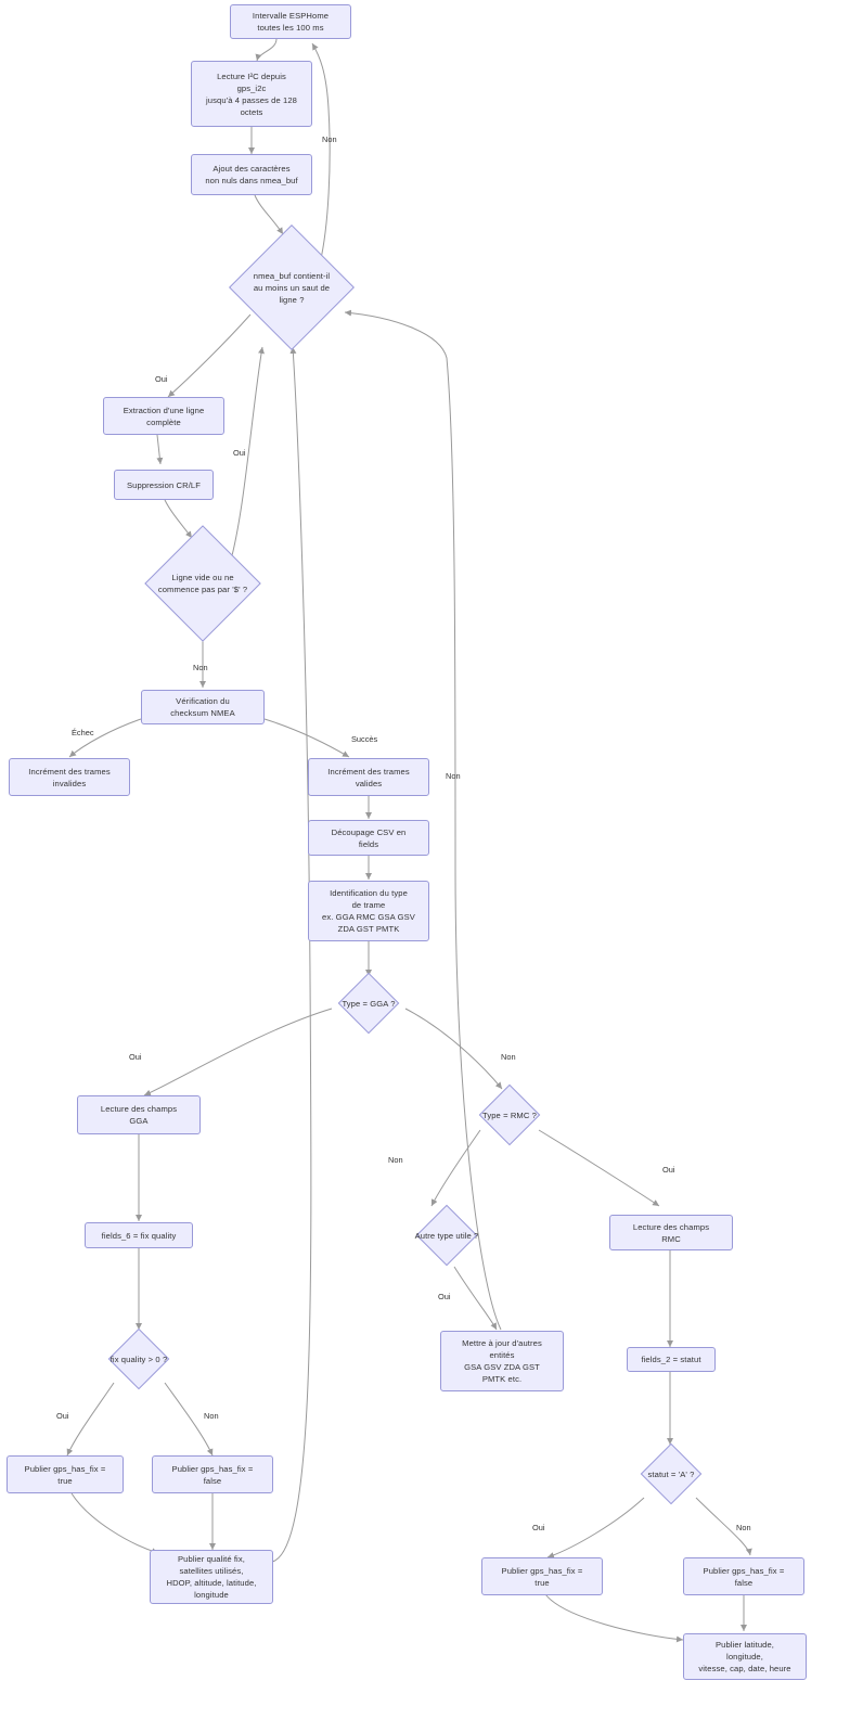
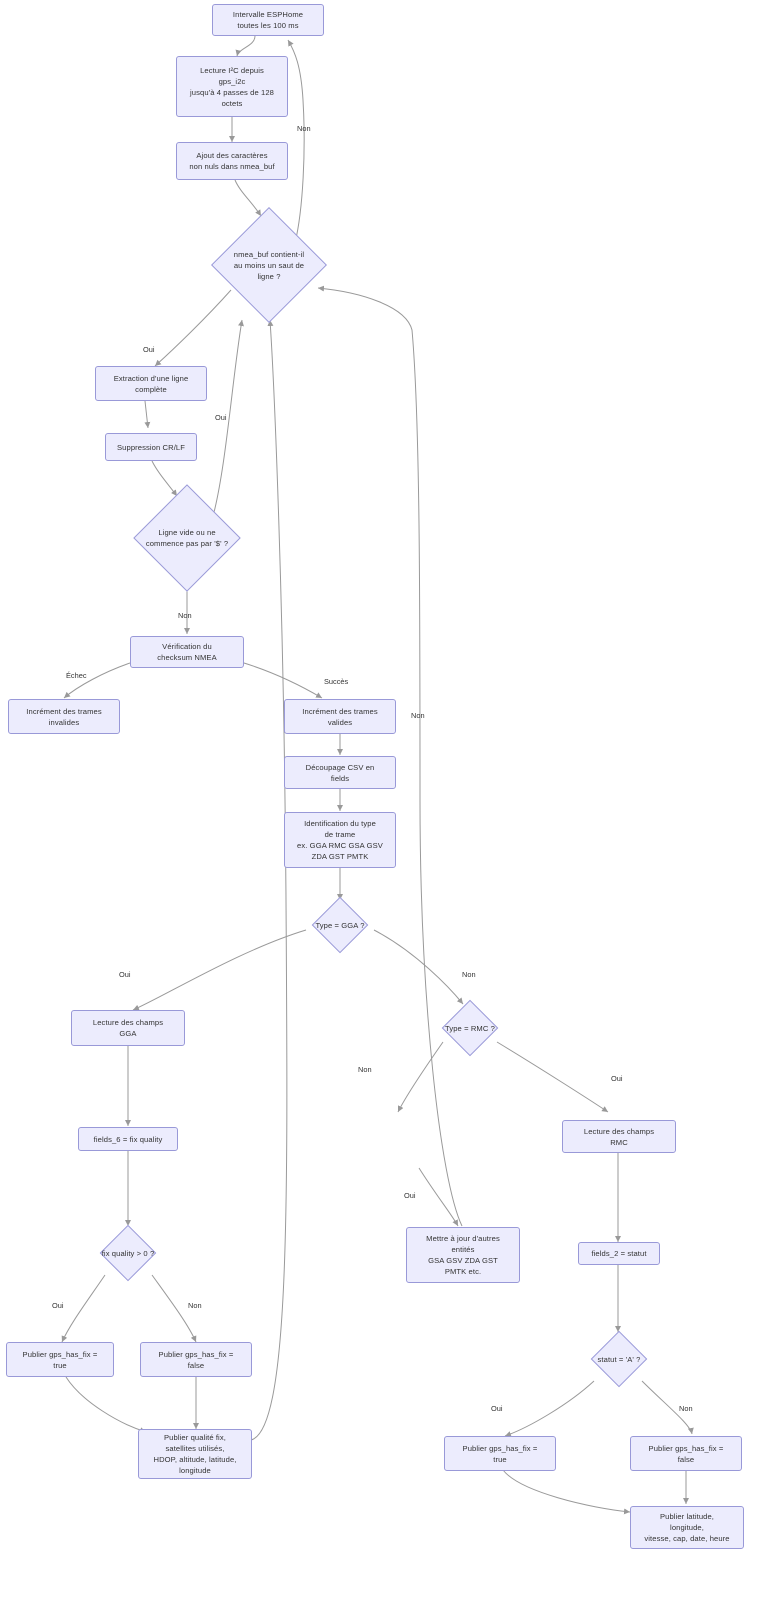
  Intervalle ESPHome
  toutes les 100 ms
  Lecture I²C depuis
  gps_i2c
  jusqu'à 4 passes de 128
  octets
  Ajout des caractères
  non nuls dans nmea_buf
  nmea_buf contient-il
  au moins un saut de
  ligne ?
  Extraction d'une ligne
  complète
  Suppression CR/LF
  Ligne vide ou ne
  commence pas par '$' ?
  Vérification du
  checksum NMEA
  Incrément des trames
  invalides
  Incrément des trames
  valides
  Découpage CSV en
  fields
  Identification du type
  de trame
  ex. GGA RMC GSA GSV
  ZDA GST PMTK
  Type = GGA ?
  Lecture des champs
  GGA
  fields_6 = fix quality
  fix quality > 0 ?
  Publier gps_has_fix =
  true
  Publier gps_has_fix =
  false
  Publier qualité fix,
  satellites utilisés,
  HDOP, altitude, latitude,
  longitude
  Type = RMC ?
- Autre type utile ?
  Mettre à jour d'autres
  entités
  GSA GSV ZDA GST
  PMTK etc.
  Lecture des champs
  RMC
  fields_2 = statut
  statut = 'A' ?
  Publier gps_has_fix =
  true
  Publier gps_has_fix =
  false
  Publier latitude,
  longitude,
  vitesse, cap, date, heure
  Non
  Oui
  Oui
  Non
  Échec
  Succès
  Non
  Oui
  Non
  Non
  Oui
  Oui
  Non
  Oui
  Oui
  Non
